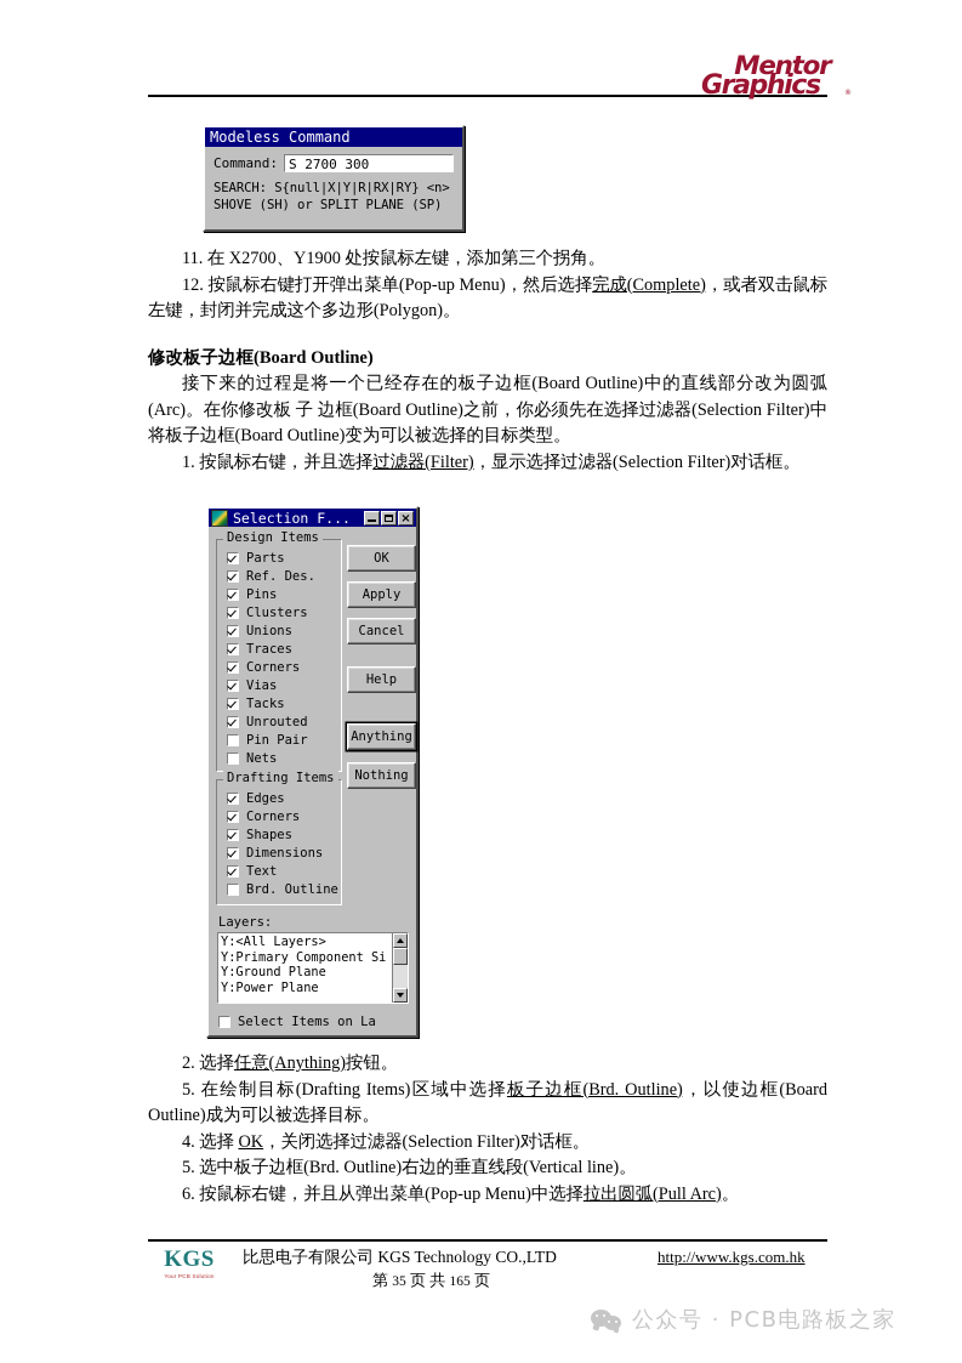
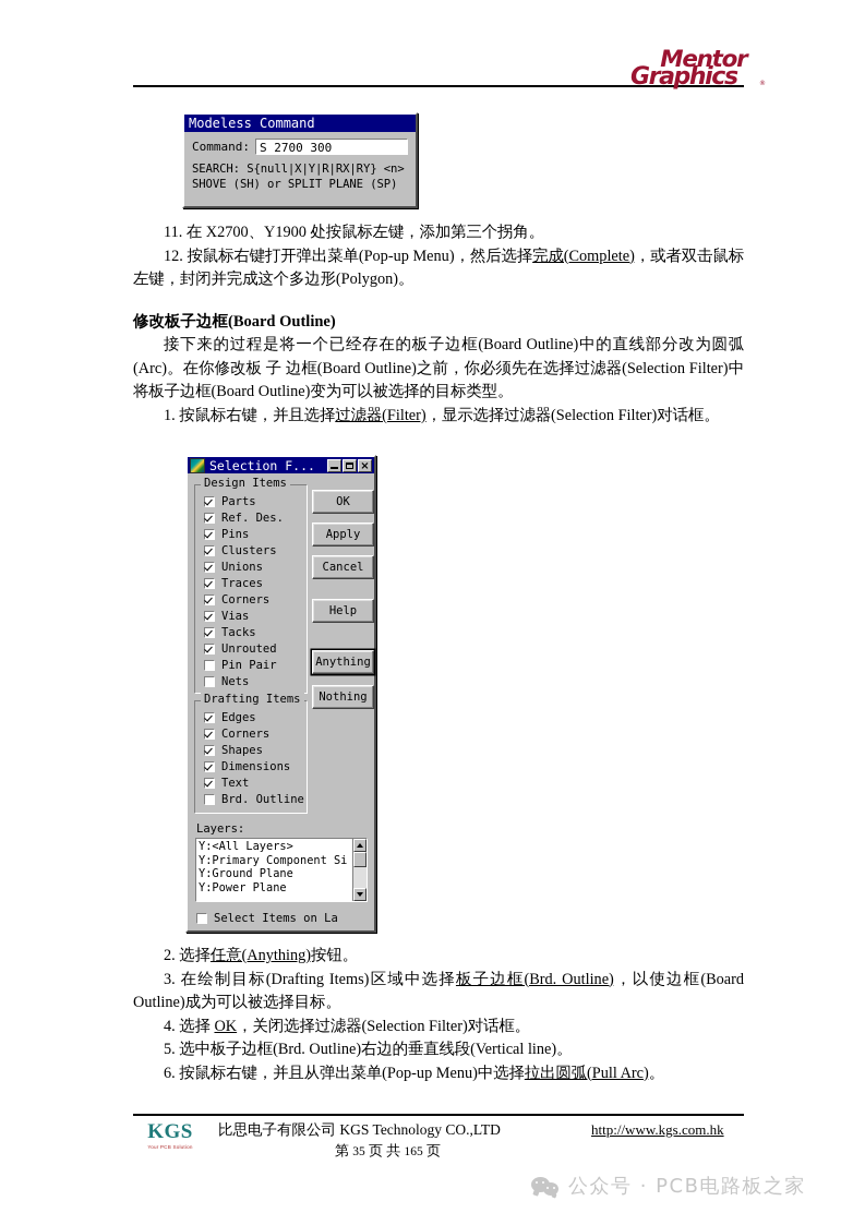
  Mentor
  Graphics
  Modeless Command
  Command:
  S 2700 300
  SEARCH: S{null|X|Y|R|RX|RY} <n>
  SHOVE (SH) or SPLIT PLANE (SP)
  11. 在 X2700、Y1900 处按鼠标左键，添加第三个拐角。
  12. 按鼠标右键打开弹出菜单(Pop-up Menu)，然后选择完成(Complete)，或者双击鼠标左键，封闭并完成这个多边形(Polygon)。
  修改板子边框(Board Outline)
  接下来的过程是将一个已经存在的板子边框(Board Outline)中的直线部分改为圆弧(Arc)。在你修改板 子 边框(Board Outline)之前，你必须先在选择过滤器(Selection Filter)中将板子边框(Board Outline)变为可以被选择的目标类型。
  1. 按鼠标右键，并且选择过滤器(Filter)，显示选择过滤器(Selection Filter)对话框。
  Selection F...
  ×
  Design Items
  Parts
  Ref. Des.
  Pins
  Clusters
  Unions
  Traces
  Corners
  Vias
  Tacks
  Unrouted
  Pin Pair
  Nets
  Drafting Items
  Edges
  Corners
  Shapes
  Dimensions
  Text
  Brd. Outline
  OK
  Apply
  Cancel
  Help
  Anything
  Nothing
  Layers:
  Y:<All Layers>
  Y:Primary Component Si
  Y:Ground Plane
  Y:Power Plane
  Select Items on La
  2. 选择任意(Anything)按钮。
- 5. 在绘制目标(Drafting Items)区域中选择板子边框(Brd. Outline)，以使边框(Board Outline)成为可以被选择目标。
+ 3. 在绘制目标(Drafting Items)区域中选择板子边框(Brd. Outline)，以使边框(Board Outline)成为可以被选择目标。
  4. 选择 OK，关闭选择过滤器(Selection Filter)对话框。
  5. 选中板子边框(Brd. Outline)右边的垂直线段(Vertical line)。
  6. 按鼠标右键，并且从弹出菜单(Pop-up Menu)中选择拉出圆弧(Pull Arc)。
  KGS
  比思电子有限公司 KGS Technology CO.,LTD
  第 35 页 共 165 页
  http://www.kgs.com.hk
  公众号 · PCB电路板之家
